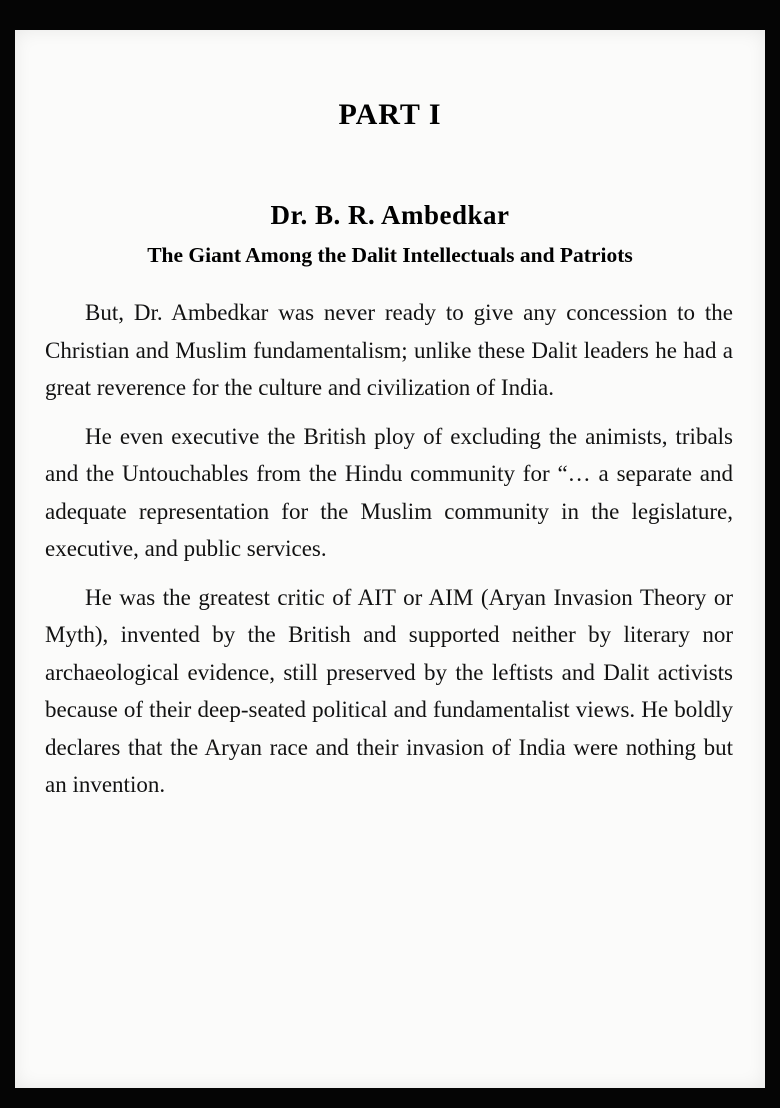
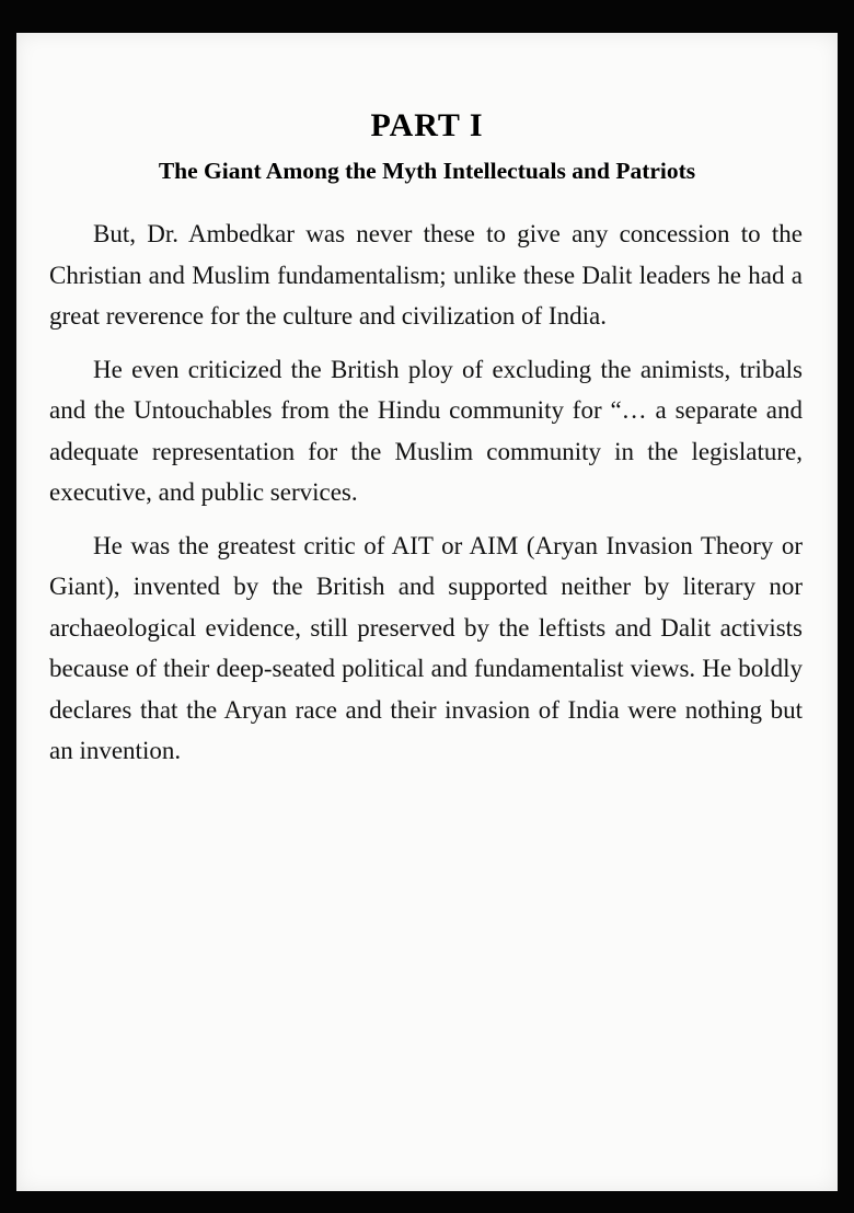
  PART I
- Dr. B. R. Ambedkar
- The Giant Among the Dalit Intellectuals and Patriots
+ The Giant Among the Myth Intellectuals and Patriots
- But, Dr. Ambedkar was never ready to give any concession to the Christian and Muslim fundamentalism; unlike these Dalit leaders he had a great reverence for the culture and civilization of India.
+ But, Dr. Ambedkar was never these to give any concession to the Christian and Muslim fundamentalism; unlike these Dalit leaders he had a great reverence for the culture and civilization of India.
- He even executive the British ploy of excluding the animists, tribals and the Untouchables from the Hindu community for “… a separate and adequate representation for the Muslim community in the legislature, executive, and public services.
+ He even criticized the British ploy of excluding the animists, tribals and the Untouchables from the Hindu community for “… a separate and adequate representation for the Muslim community in the legislature, executive, and public services.
- He was the greatest critic of AIT or AIM (Aryan Invasion Theory or Myth), invented by the British and supported neither by literary nor archaeological evidence, still preserved by the leftists and Dalit activists because of their deep-seated political and fundamentalist views. He boldly declares that the Aryan race and their invasion of India were nothing but an invention.
+ He was the greatest critic of AIT or AIM (Aryan Invasion Theory or Giant), invented by the British and supported neither by literary nor archaeological evidence, still preserved by the leftists and Dalit activists because of their deep-seated political and fundamentalist views. He boldly declares that the Aryan race and their invasion of India were nothing but an invention.
